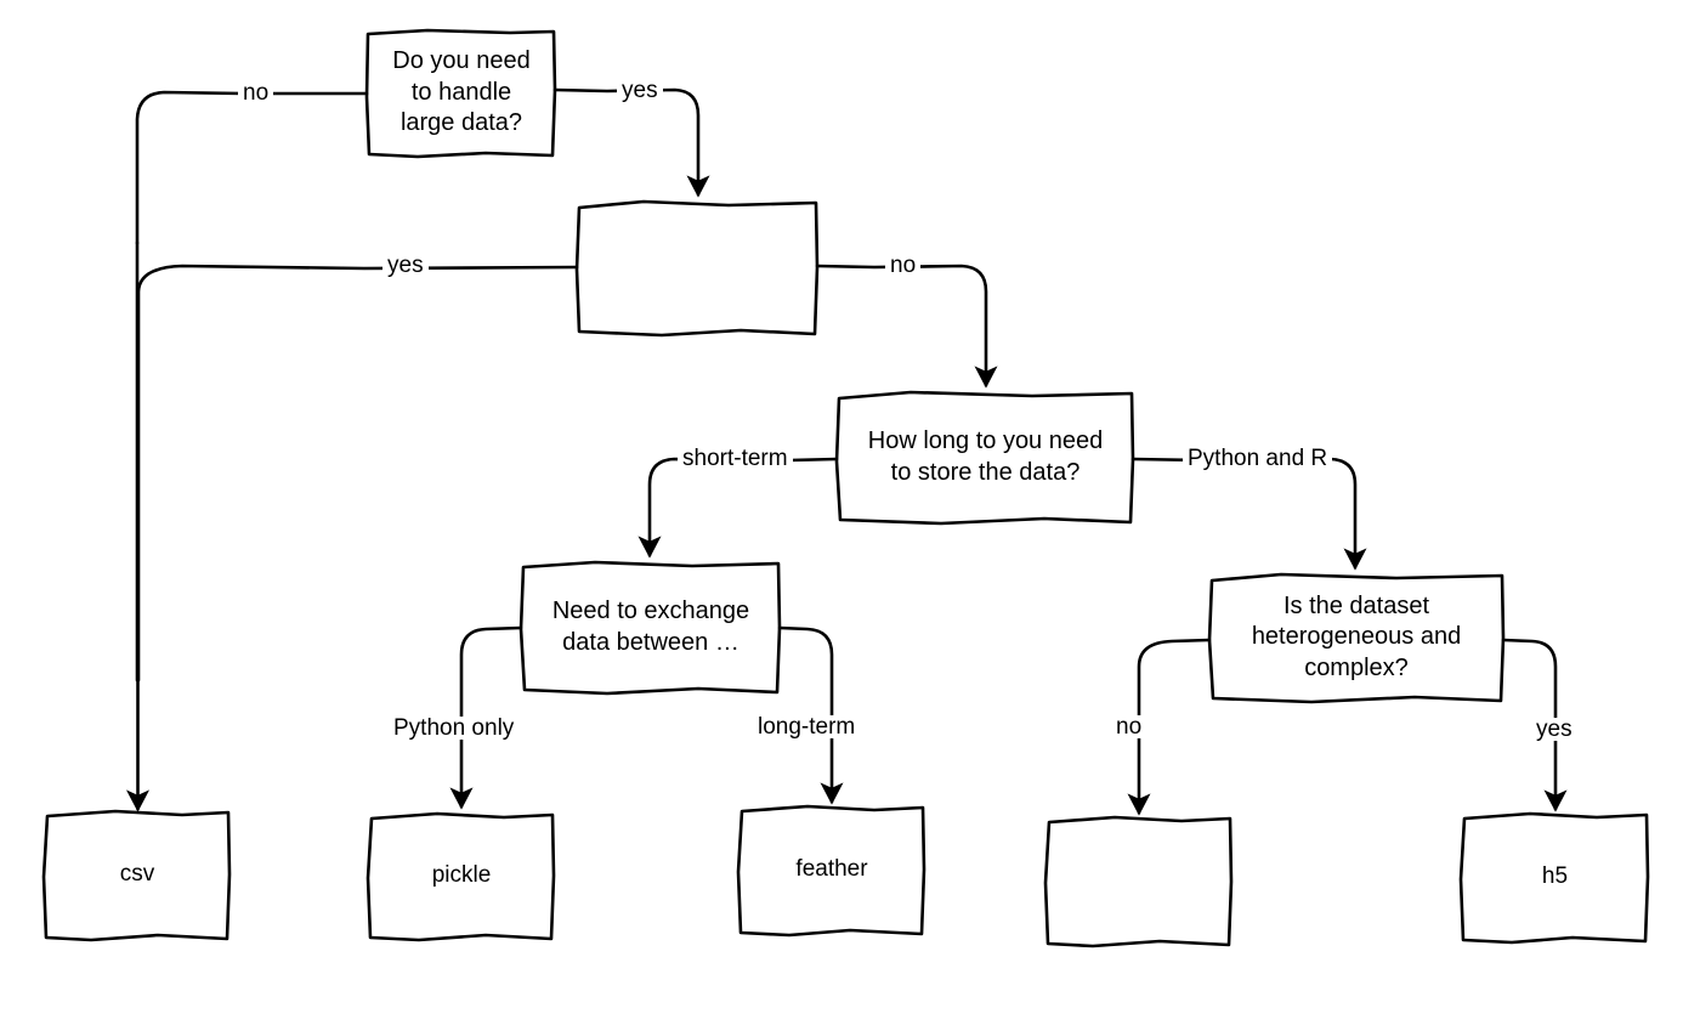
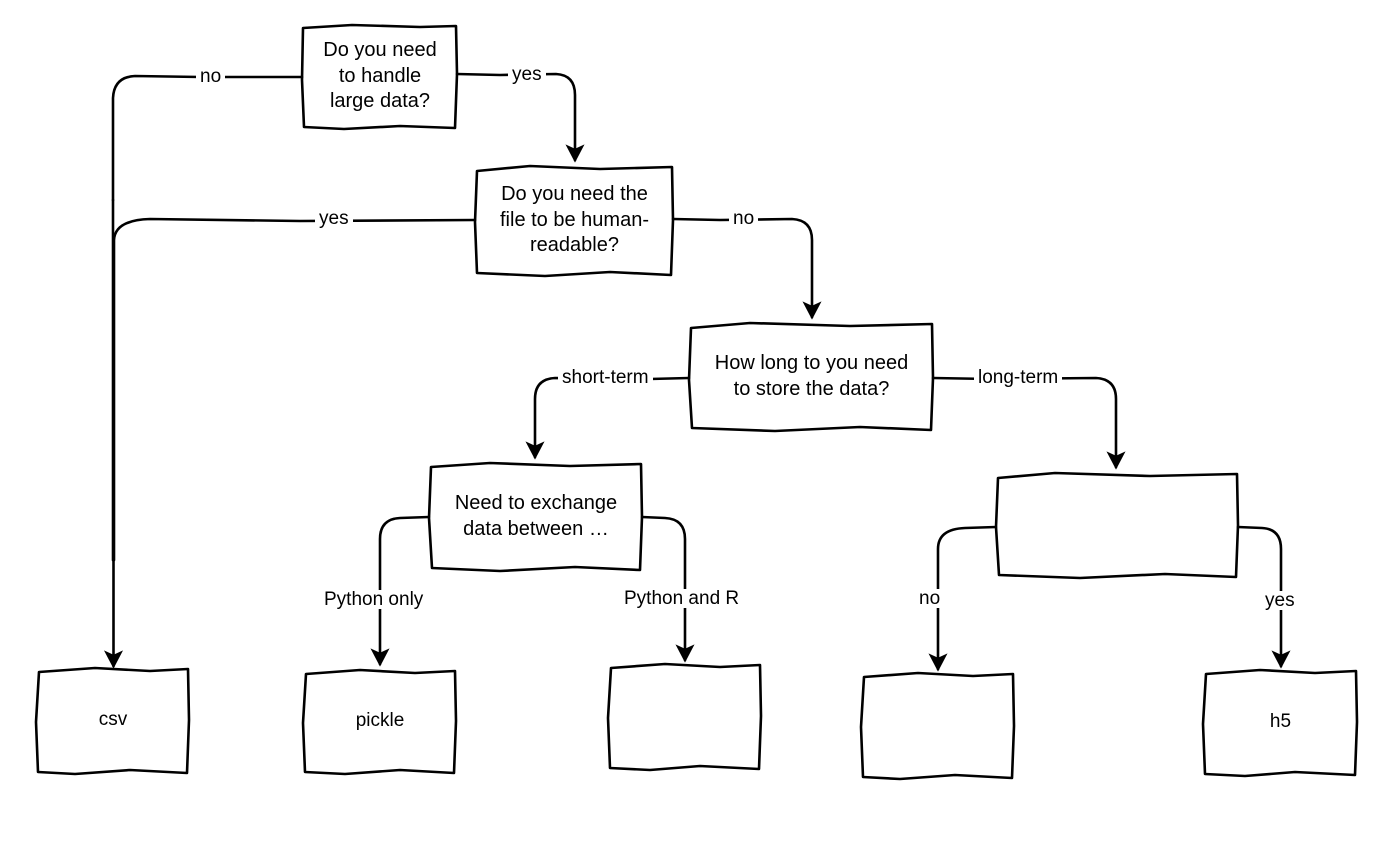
  Do you need
  to handle
  large data?
+ Do you need the
+ file to be human-
+ readable?
  How long to you need
  to store the data?
  Need to exchange
  data between …
- Is the dataset
- heterogeneous and
- complex?
  csv
  pickle
- feather
  h5
  no
  yes
  yes
  no
  short-term
- Python and R
+ long-term
  Python only
- long-term
+ Python and R
  no
  yes
